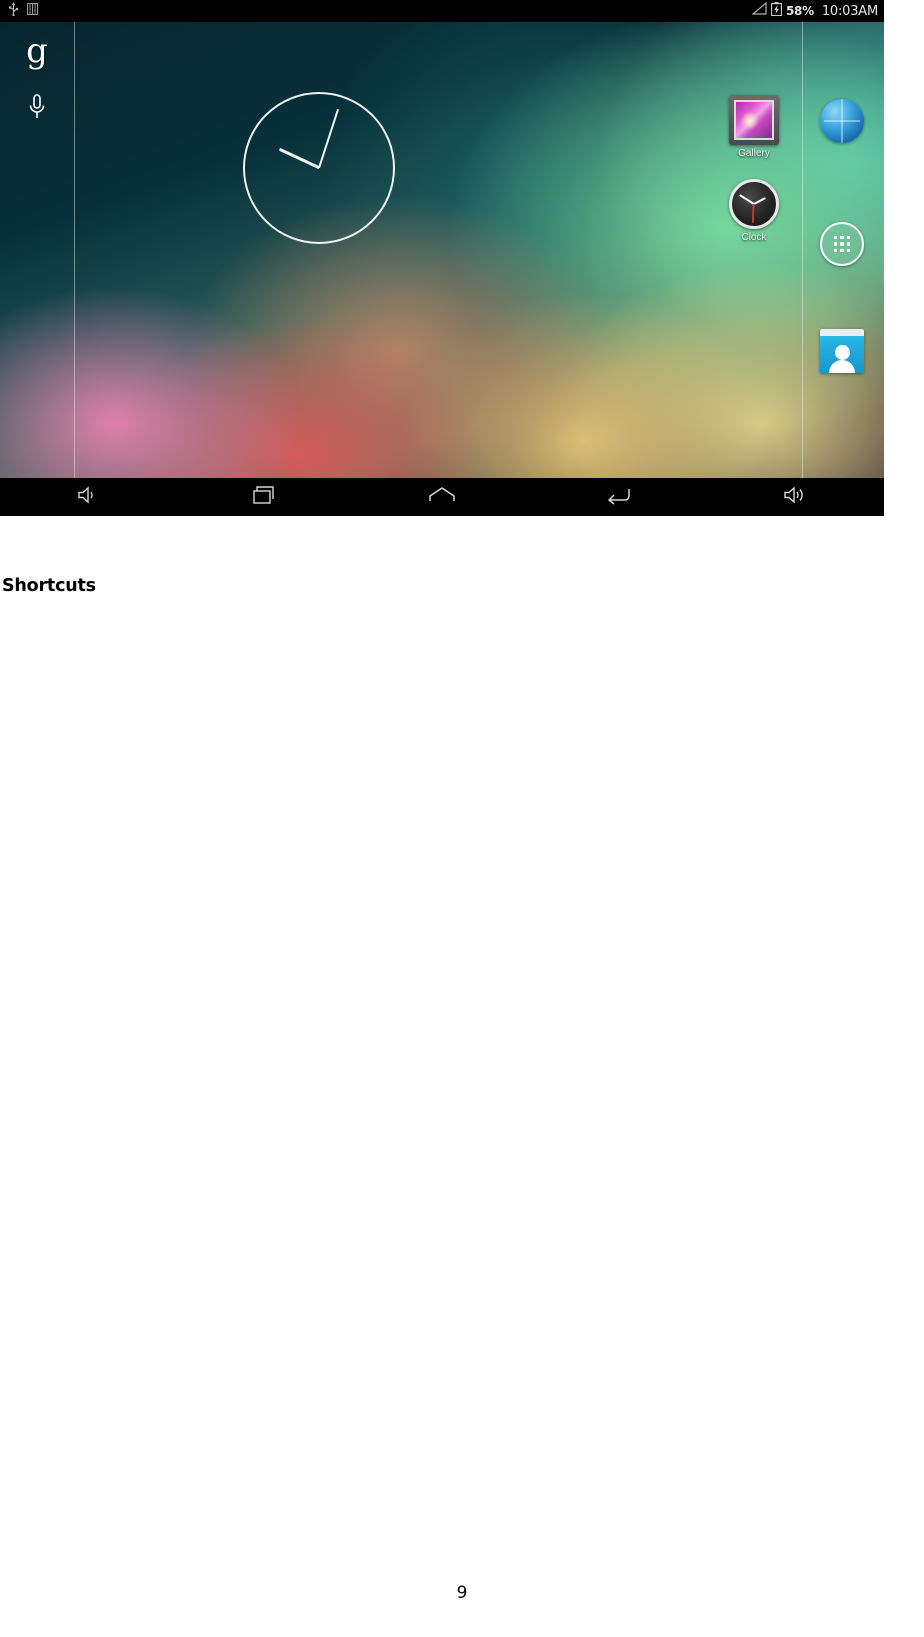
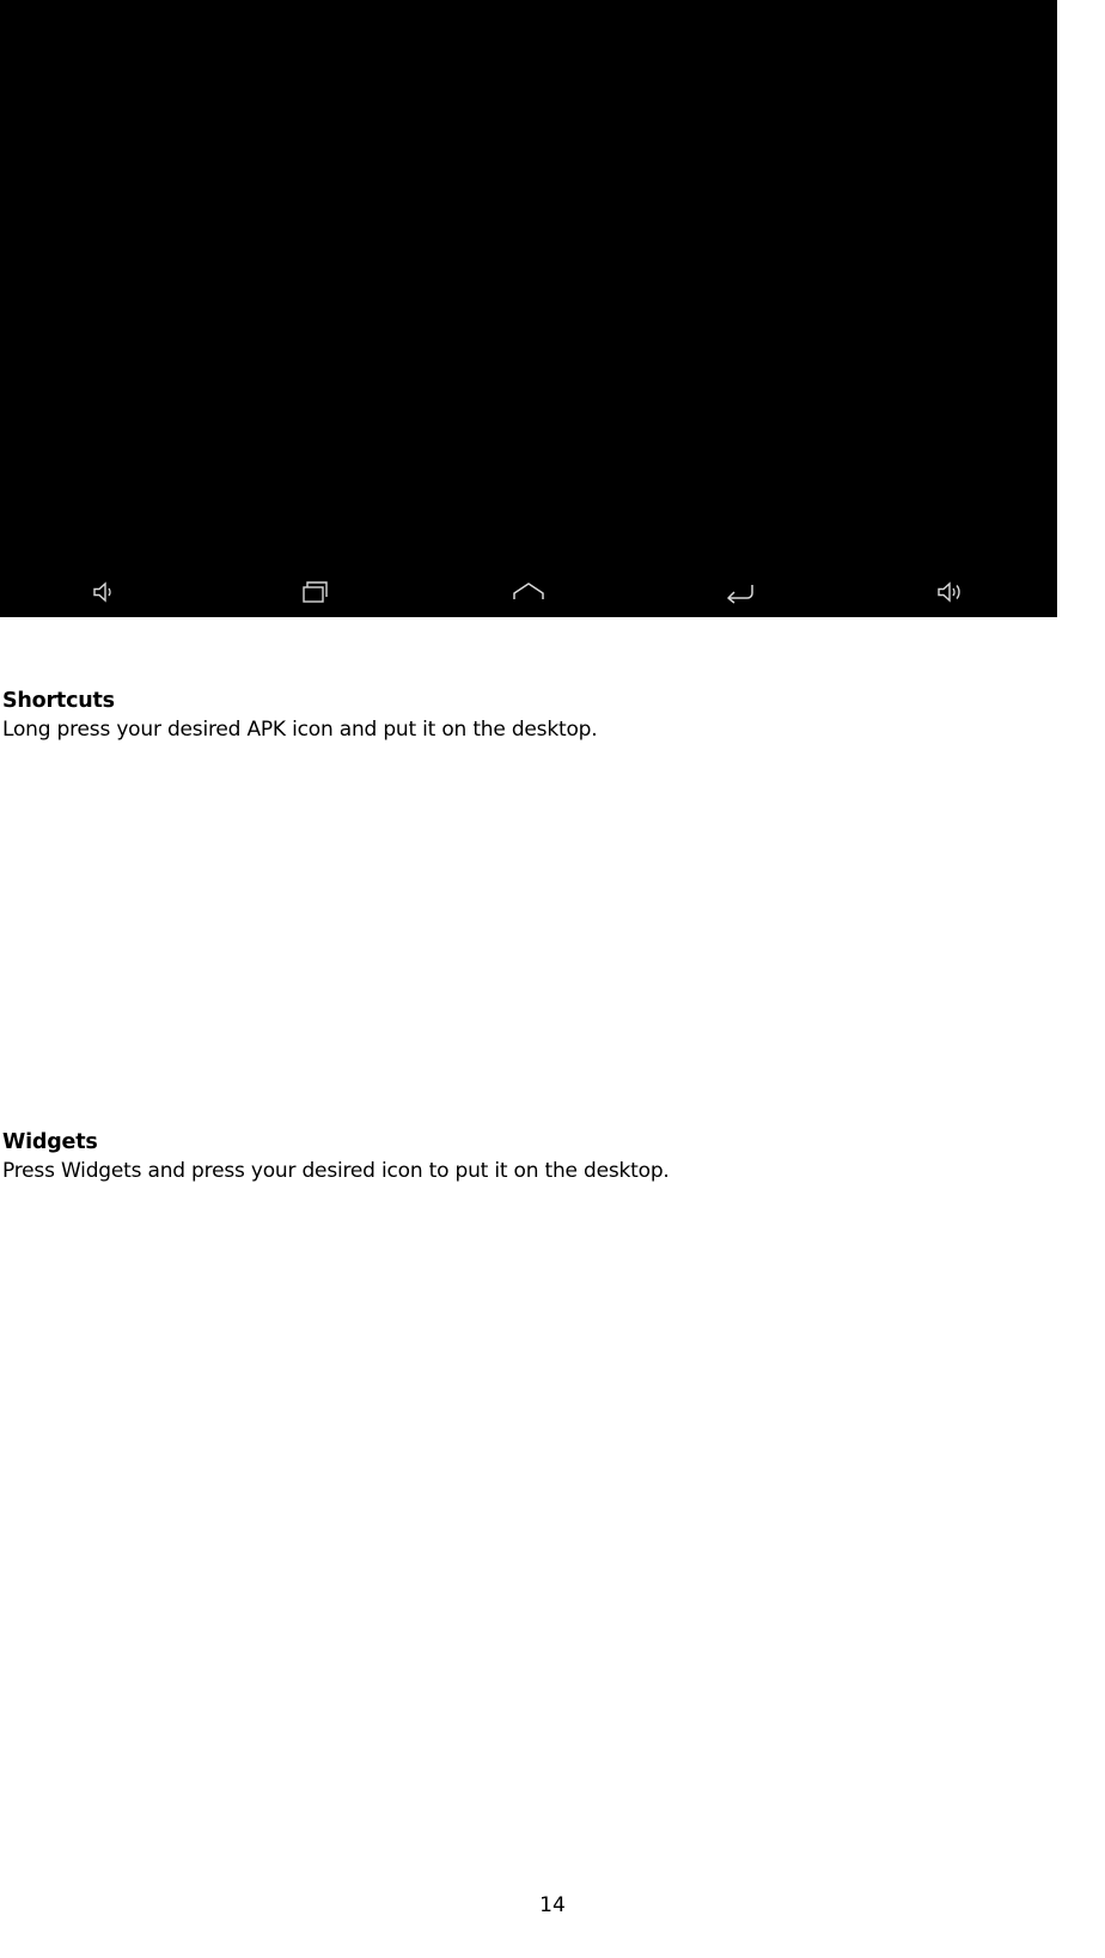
- 58%
- 10:03AM
- g
- Gallery
- Clock
  Shortcuts
+ Long press your desired APK icon and put it on the desktop.
+ Widgets
+ Press Widgets and press your desired icon to put it on the desktop.
- 9
+ 14
